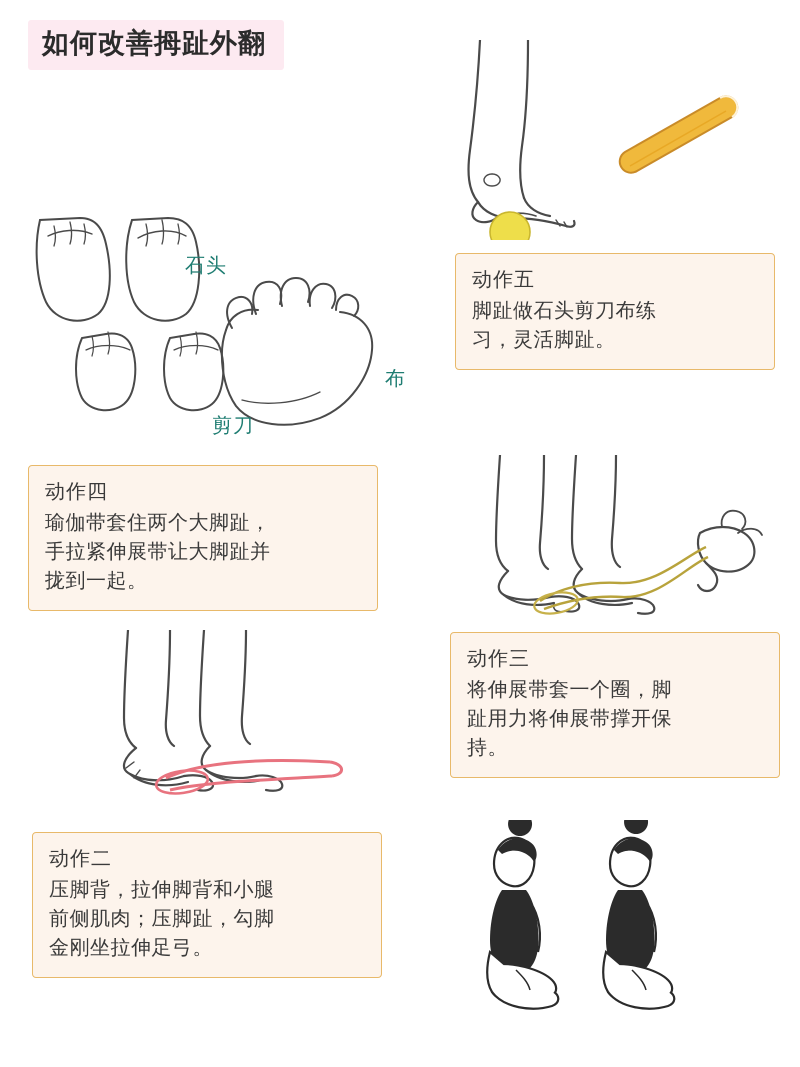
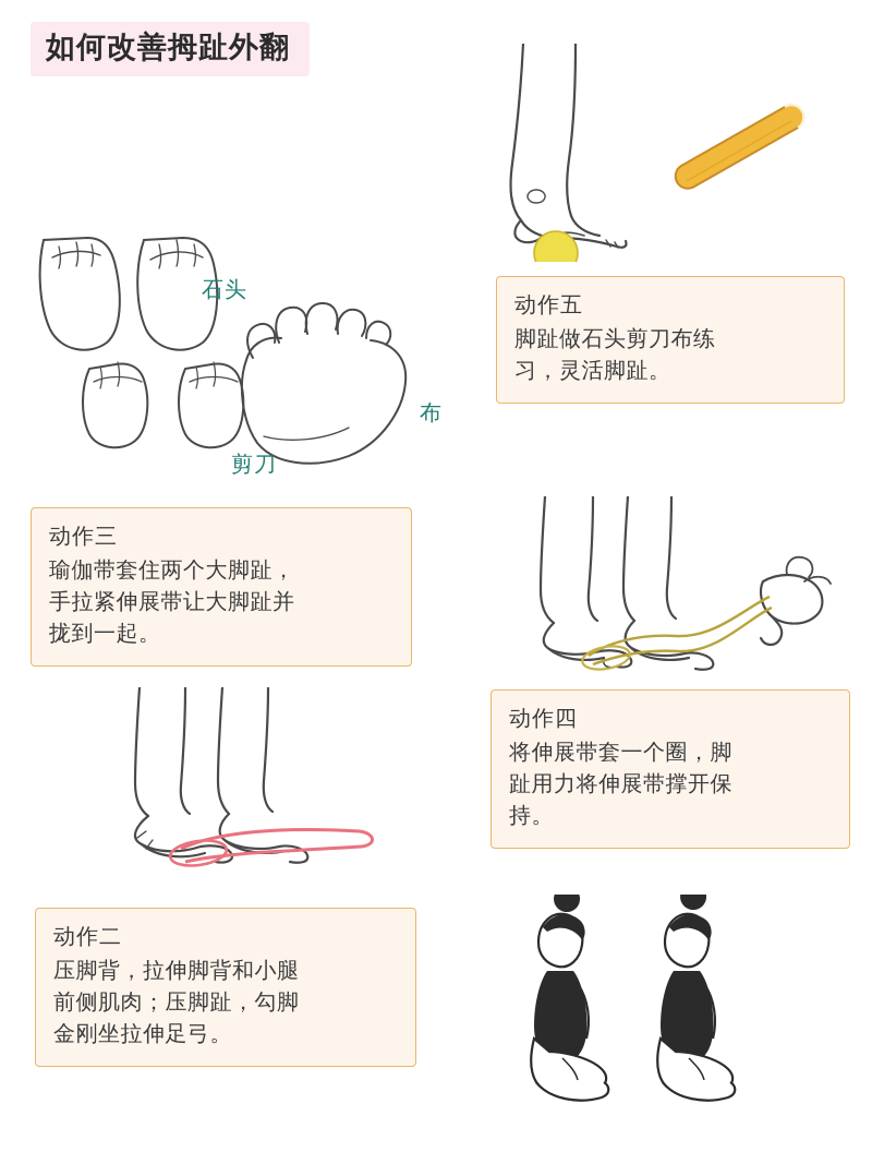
  如何改善拇趾外翻
  动作五
  脚趾做石头剪刀布练
  习，灵活脚趾。
  石头
  布
  剪刀
- 动作四
+ 动作三
  瑜伽带套住两个大脚趾，
  手拉紧伸展带让大脚趾并
  拢到一起。
- 动作三
+ 动作四
  将伸展带套一个圈，脚
  趾用力将伸展带撑开保
  持。
  动作二
  压脚背，拉伸脚背和小腿
  前侧肌肉；压脚趾，勾脚
  金刚坐拉伸足弓。
